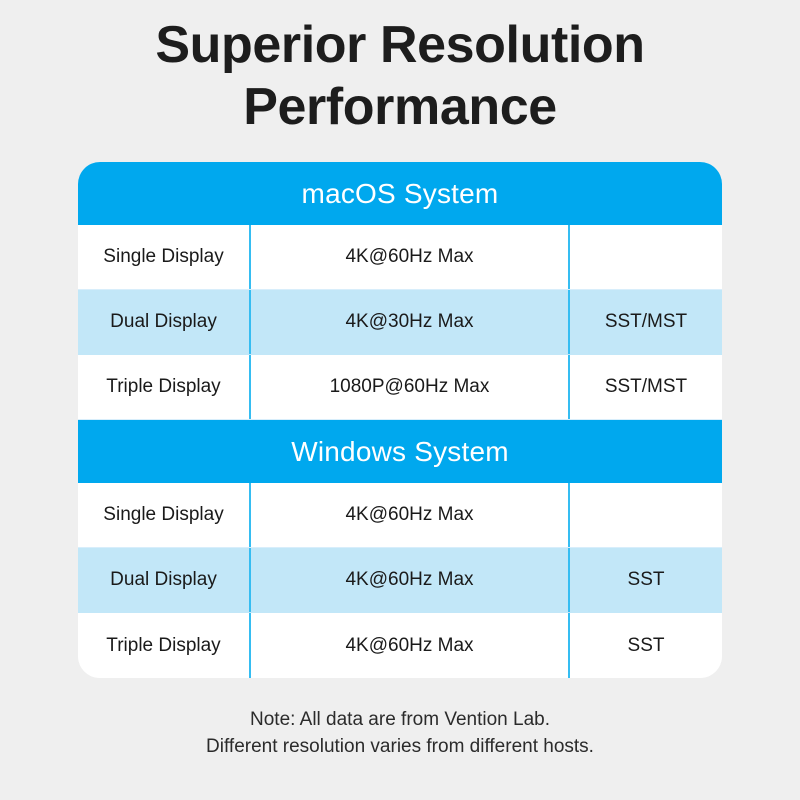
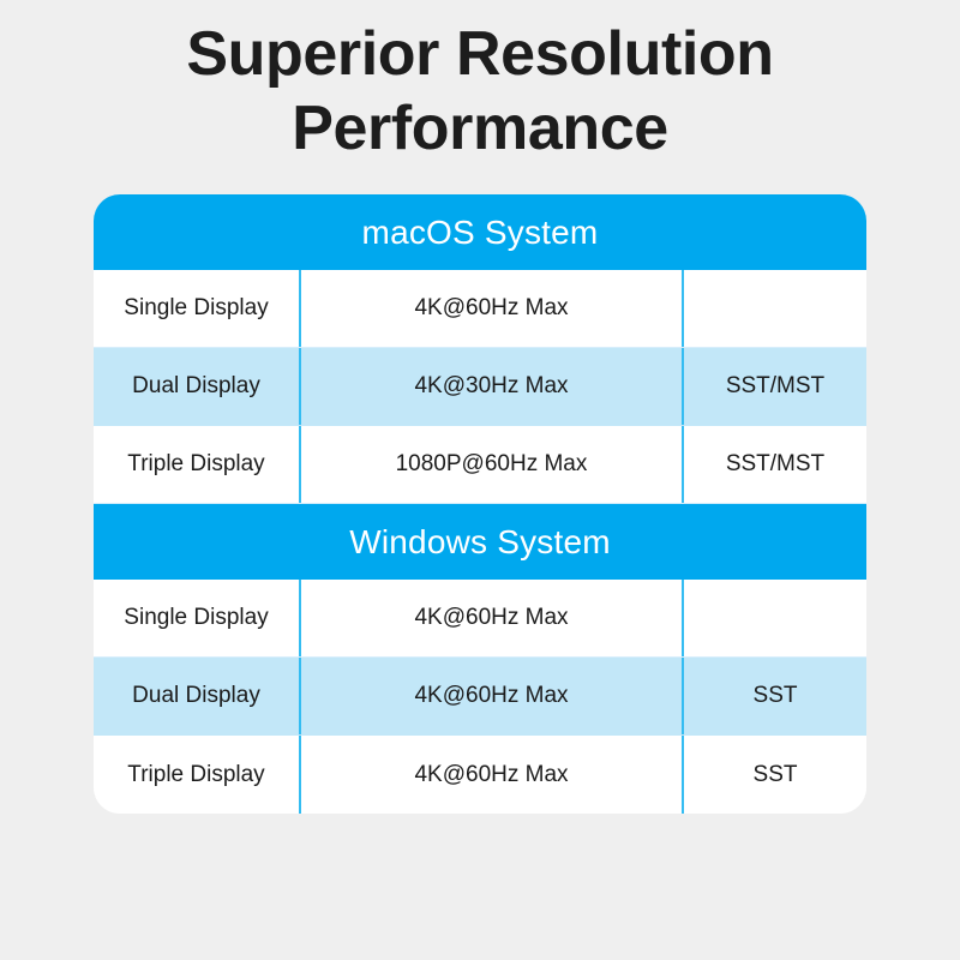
  Superior Resolution
  Performance
  macOS System
  Single Display
  4K@60Hz Max
  Dual Display
  4K@30Hz Max
  SST/MST
  Triple Display
  1080P@60Hz Max
  SST/MST
  Windows System
  Single Display
  4K@60Hz Max
  Dual Display
  4K@60Hz Max
  SST
  Triple Display
  4K@60Hz Max
  SST
- Note: All data are from Vention Lab.
- Different resolution varies from different hosts.
